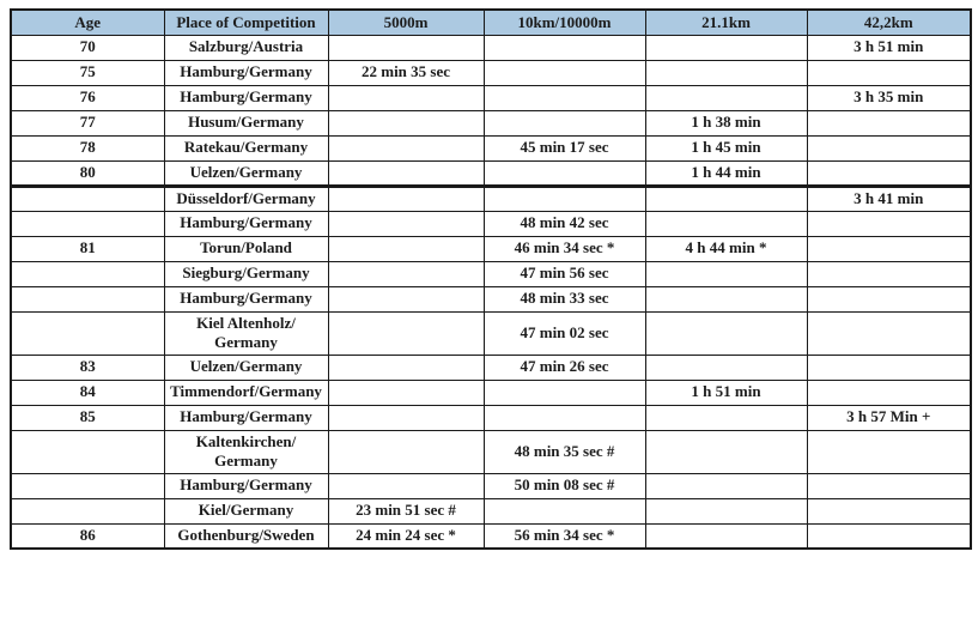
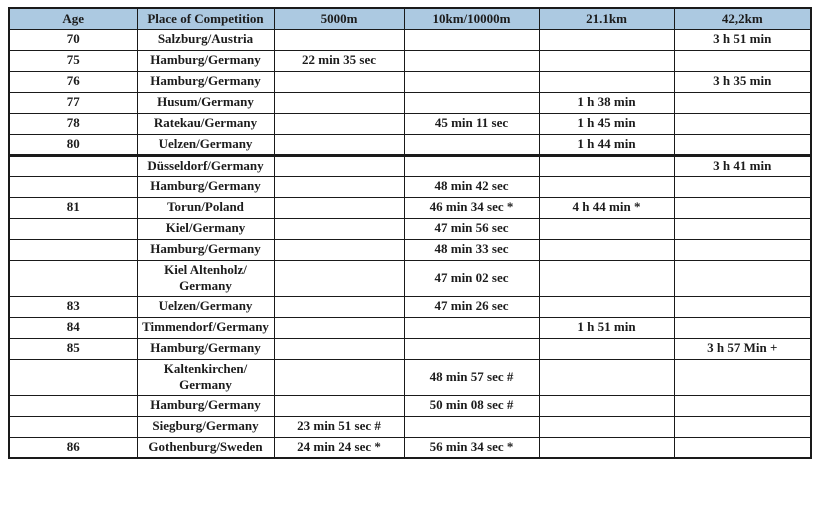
  Age	Place of Competition	5000m	10km/10000m	21.1km	42,2km
  70	Salzburg/Austria				3 h 51 min
  75	Hamburg/Germany	22 min 35 sec
  76	Hamburg/Germany				3 h 35 min
  77	Husum/Germany			1 h 38 min
- 78	Ratekau/Germany		45 min 17 sec	1 h 45 min
+ 78	Ratekau/Germany		45 min 11 sec	1 h 45 min
  80	Uelzen/Germany			1 h 44 min
  	Düsseldorf/Germany				3 h 41 min
  	Hamburg/Germany		48 min 42 sec
  81	Torun/Poland		46 min 34 sec *	4 h 44 min *
- 	Siegburg/Germany		47 min 56 sec
+ 	Kiel/Germany		47 min 56 sec
  	Hamburg/Germany		48 min 33 sec
  	Kiel Altenholz/ Germany		47 min 02 sec
  83	Uelzen/Germany		47 min 26 sec
  84	Timmendorf/Germany			1 h 51 min
  85	Hamburg/Germany				3 h 57 Min +
- 	Kaltenkirchen/ Germany		48 min 35 sec #
+ 	Kaltenkirchen/ Germany		48 min 57 sec #
  	Hamburg/Germany		50 min 08 sec #
- 	Kiel/Germany	23 min 51 sec #
+ 	Siegburg/Germany	23 min 51 sec #
  86	Gothenburg/Sweden	24 min 24 sec *	56 min 34 sec *
